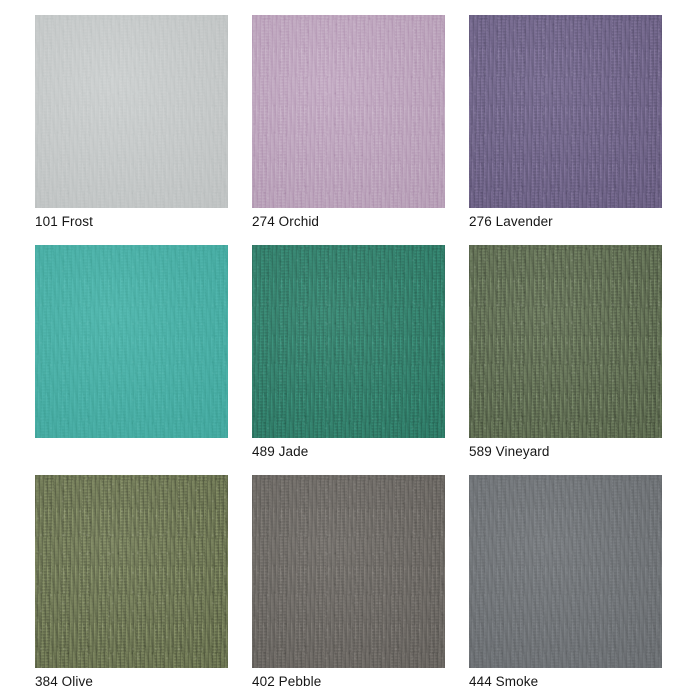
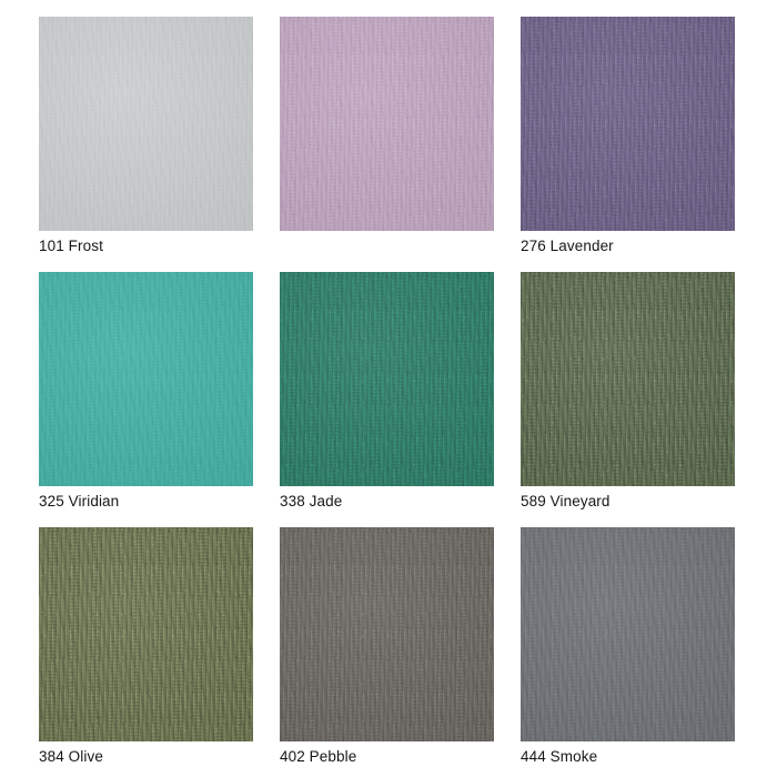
  101 Frost
- 274 Orchid
  276 Lavender
+ 325 Viridian
- 489 Jade
+ 338 Jade
  589 Vineyard
  384 Olive
  402 Pebble
  444 Smoke
